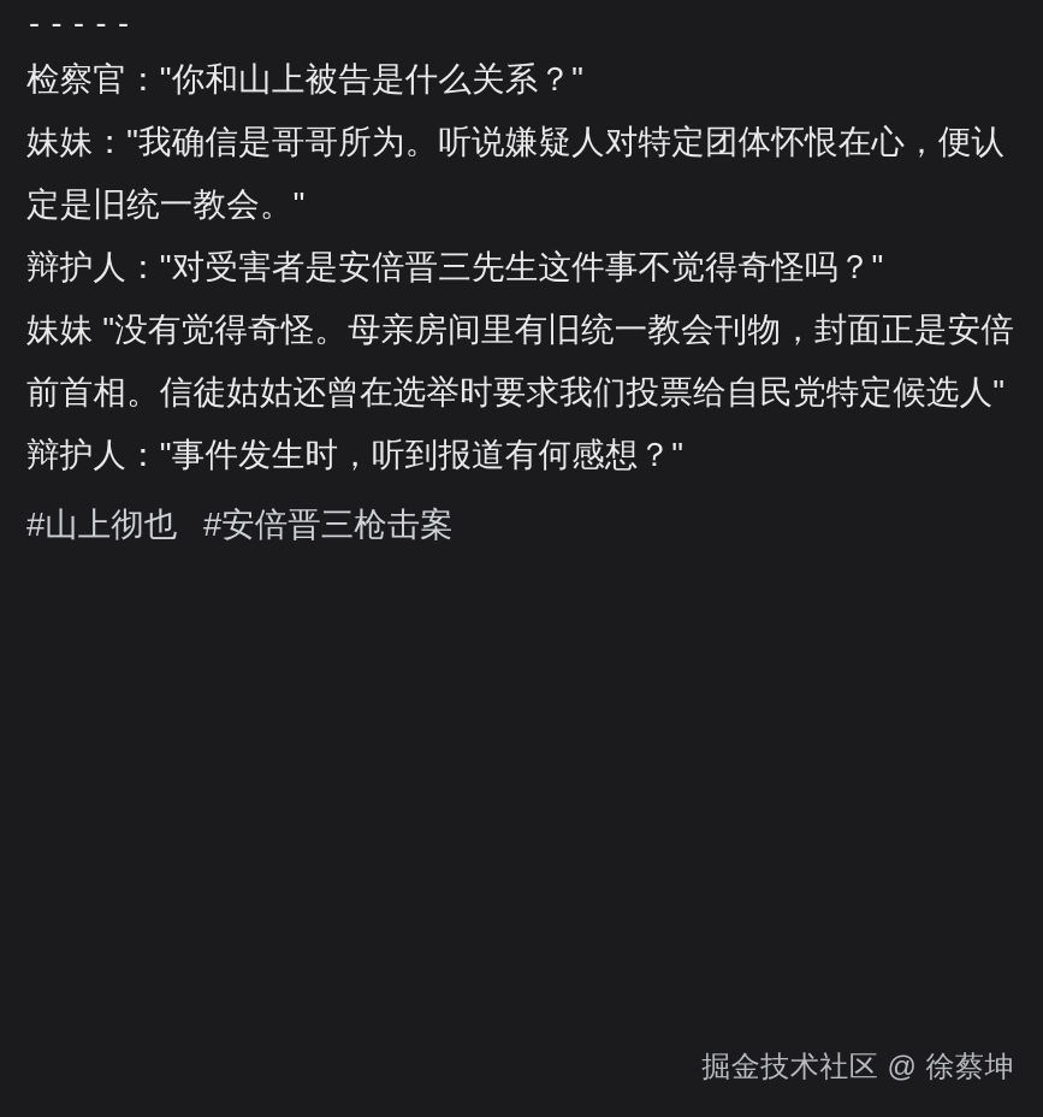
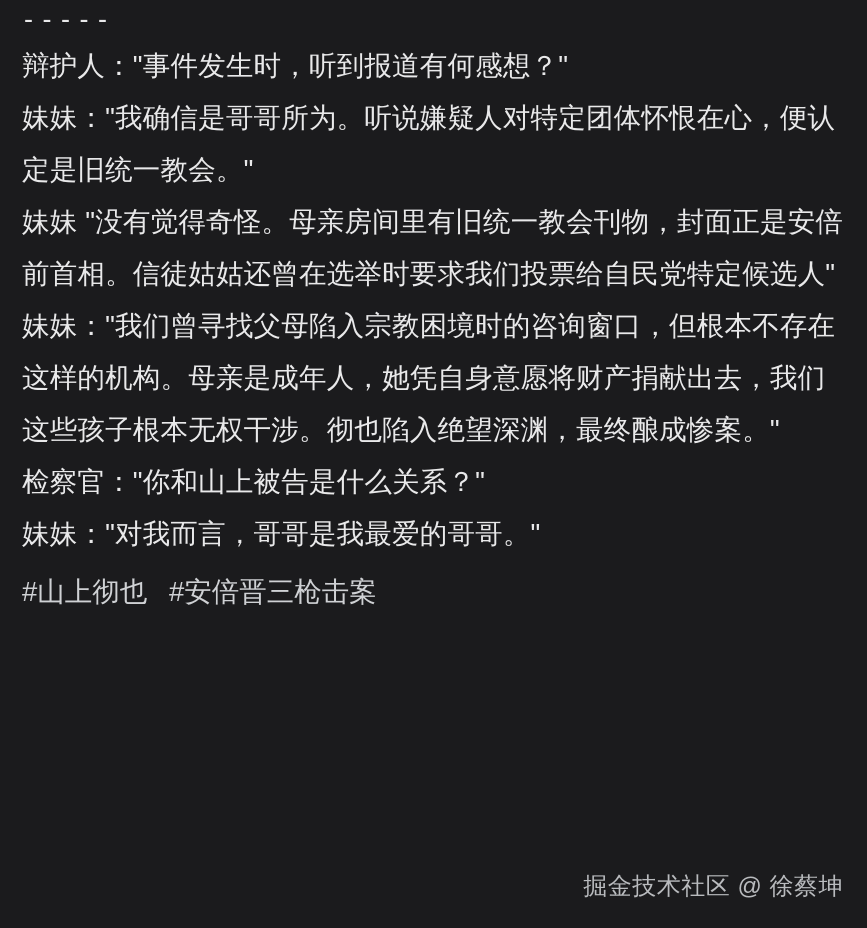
  - - - - -
- 检察官："你和山上被告是什么关系？"
+ 辩护人："事件发生时，听到报道有何感想？"
  妹妹："我确信是哥哥所为。听说嫌疑人对特定团体怀恨在心，便认定是旧统一教会。"
- 辩护人："对受害者是安倍晋三先生这件事不觉得奇怪吗？"
  妹妹 "没有觉得奇怪。母亲房间里有旧统一教会刊物，封面正是安倍前首相。信徒姑姑还曾在选举时要求我们投票给自民党特定候选人"
+ 妹妹："我们曾寻找父母陷入宗教困境时的咨询窗口，但根本不存在这样的机构。母亲是成年人，她凭自身意愿将财产捐献出去，我们这些孩子根本无权干涉。彻也陷入绝望深渊，最终酿成惨案。"
- 辩护人："事件发生时，听到报道有何感想？"
+ 检察官："你和山上被告是什么关系？"
+ 妹妹："对我而言，哥哥是我最爱的哥哥。"
  #山上彻也 #安倍晋三枪击案
  掘金技术社区 @ 徐蔡坤
